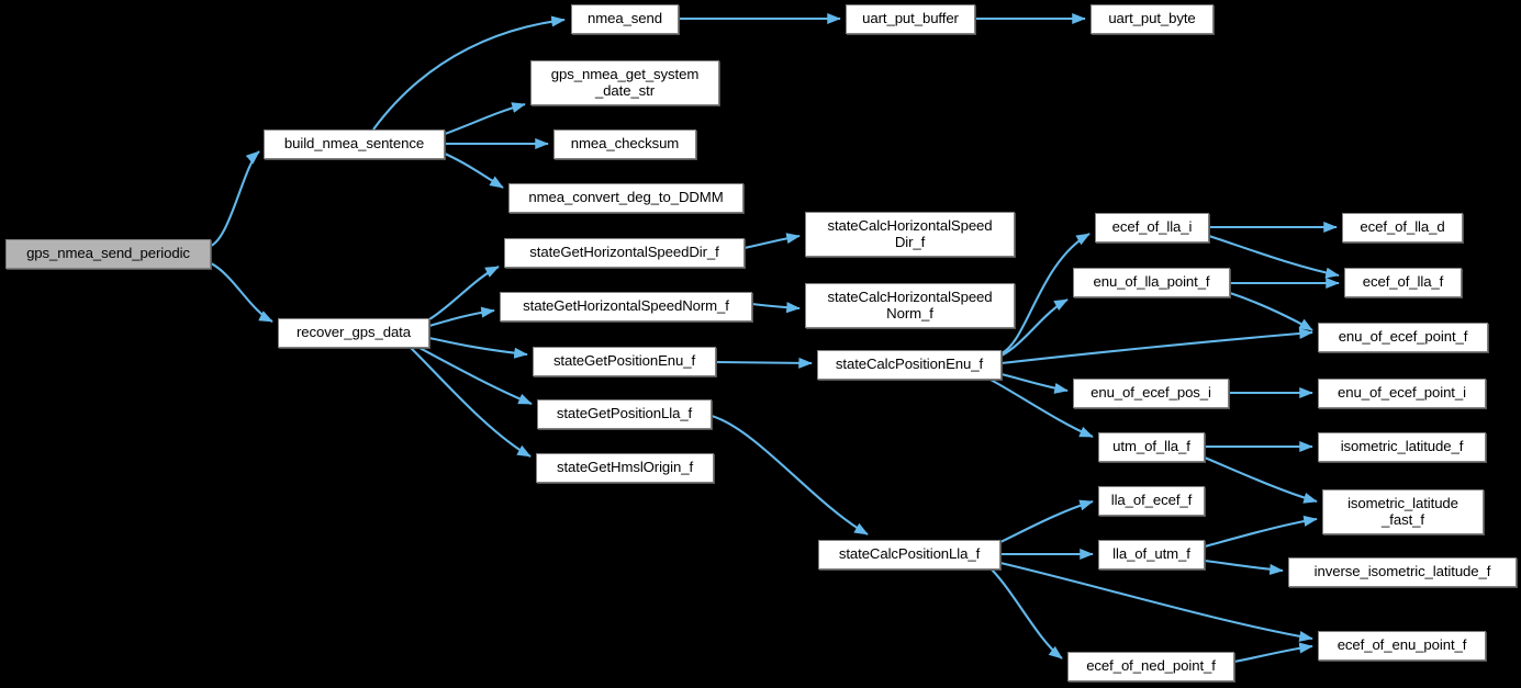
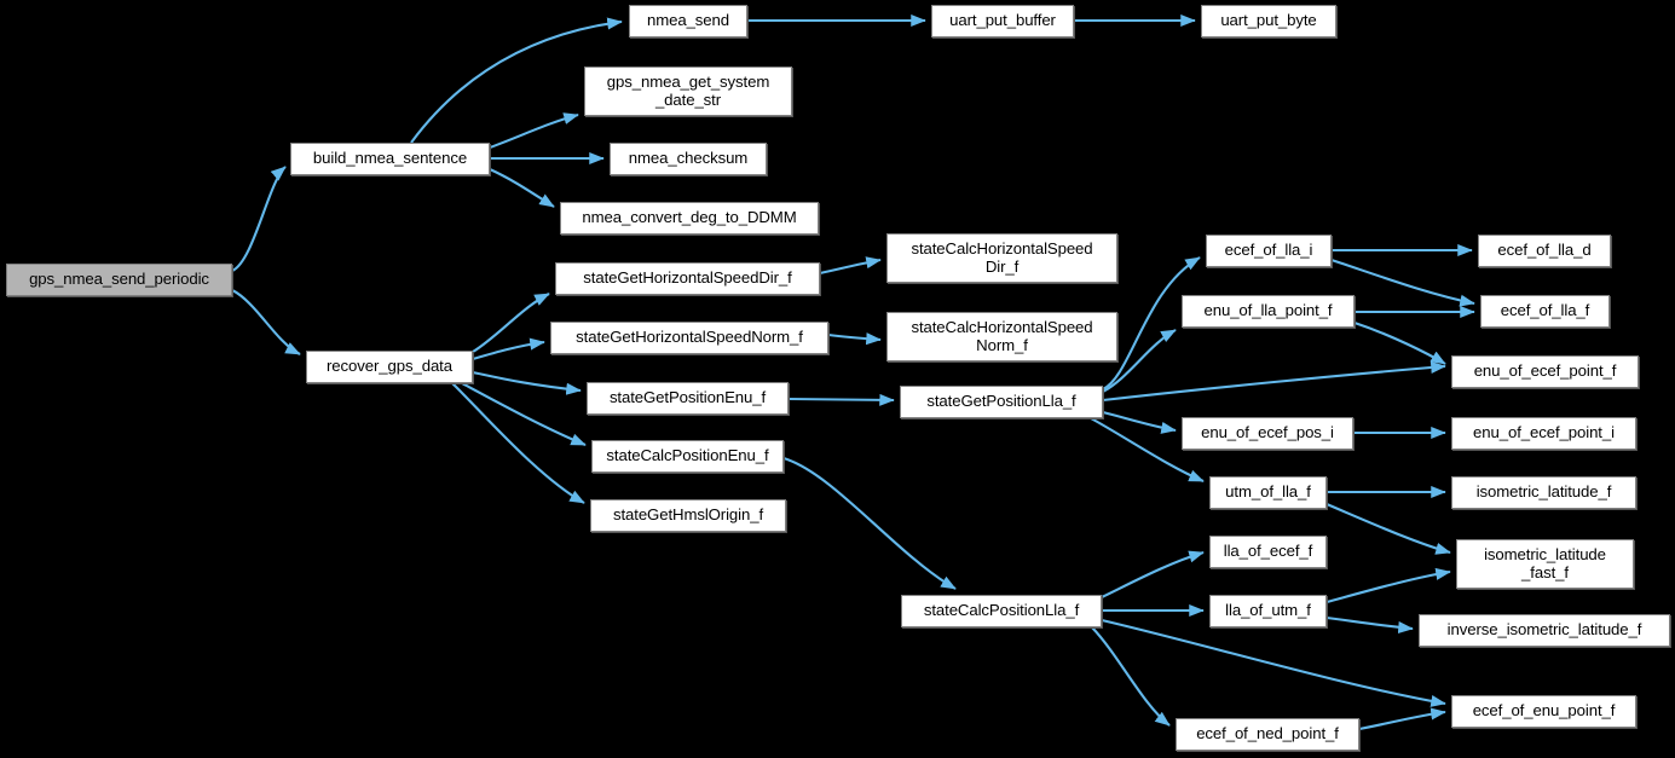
  gps_nmea_send_periodic
  build_nmea_sentence
  recover_gps_data
  nmea_send
  gps_nmea_get_system
  _date_str
  nmea_checksum
  nmea_convert_deg_to_DDMM
  uart_put_buffer
  uart_put_byte
  stateGetHorizontalSpeedDir_f
  stateGetHorizontalSpeedNorm_f
  stateGetPositionEnu_f
- stateGetPositionLla_f
+ stateCalcPositionEnu_f
  stateGetHmslOrigin_f
  stateCalcHorizontalSpeed
  Dir_f
  stateCalcHorizontalSpeed
  Norm_f
- stateCalcPositionEnu_f
+ stateGetPositionLla_f
  stateCalcPositionLla_f
  ecef_of_lla_i
  enu_of_lla_point_f
  enu_of_ecef_pos_i
  utm_of_lla_f
  lla_of_ecef_f
  lla_of_utm_f
  ecef_of_ned_point_f
  ecef_of_lla_d
  ecef_of_lla_f
  enu_of_ecef_point_f
  enu_of_ecef_point_i
  isometric_latitude_f
  isometric_latitude
  _fast_f
  inverse_isometric_latitude_f
  ecef_of_enu_point_f
